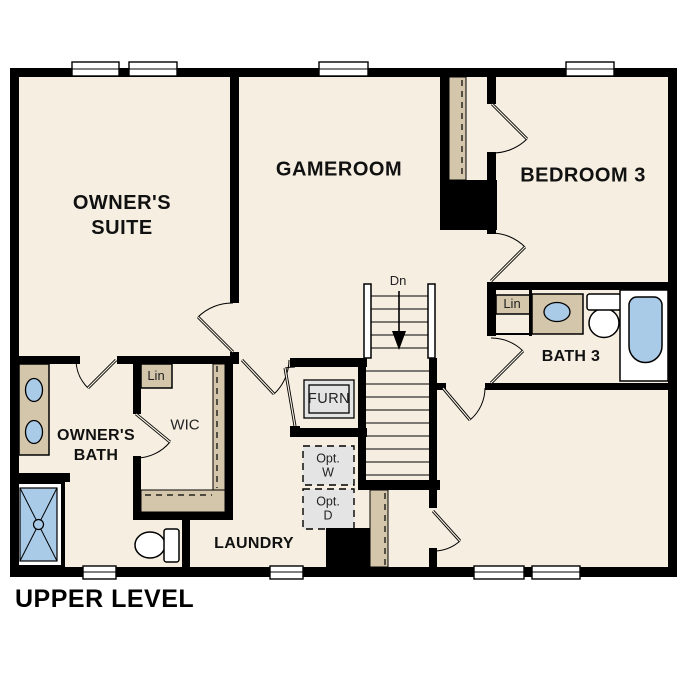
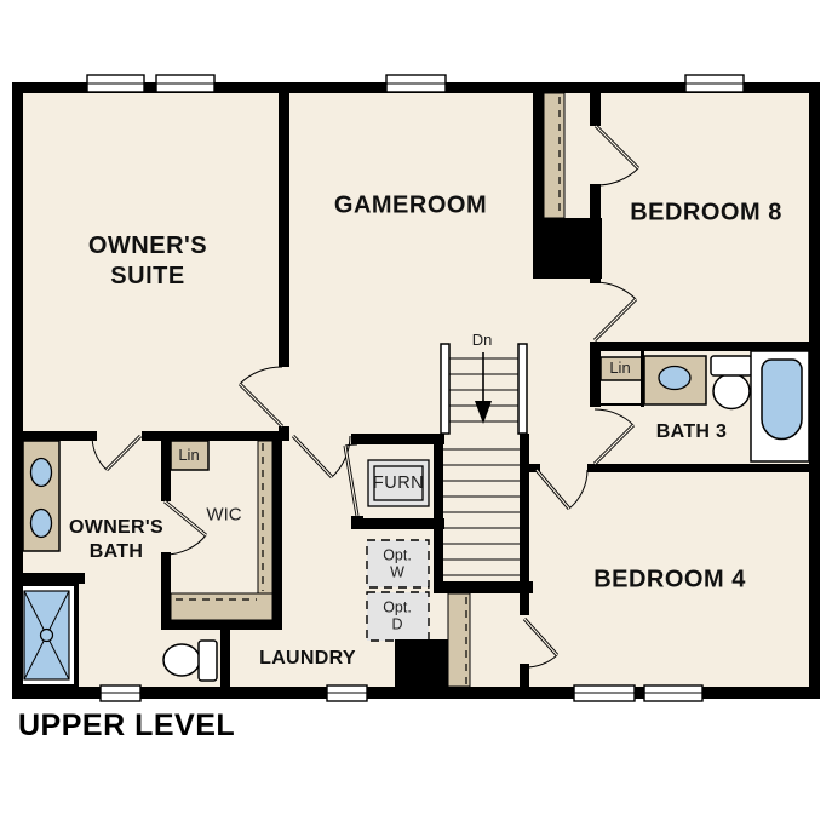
  OWNER'S
  SUITE
  GAMEROOM
- BEDROOM 3
+ BEDROOM 8
+ BEDROOM 4
  BATH 3
  OWNER'S
  BATH
  LAUNDRY
  WIC
  Lin
  Lin
  FURN
  Opt.
  W
  Opt.
  D
  Dn
  UPPER LEVEL
